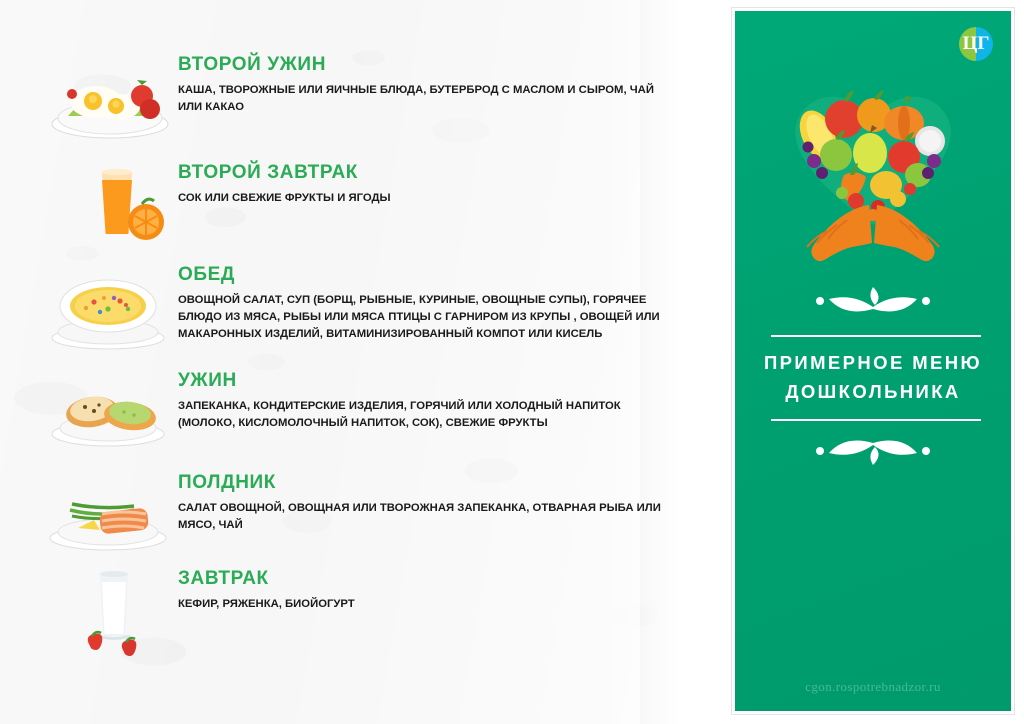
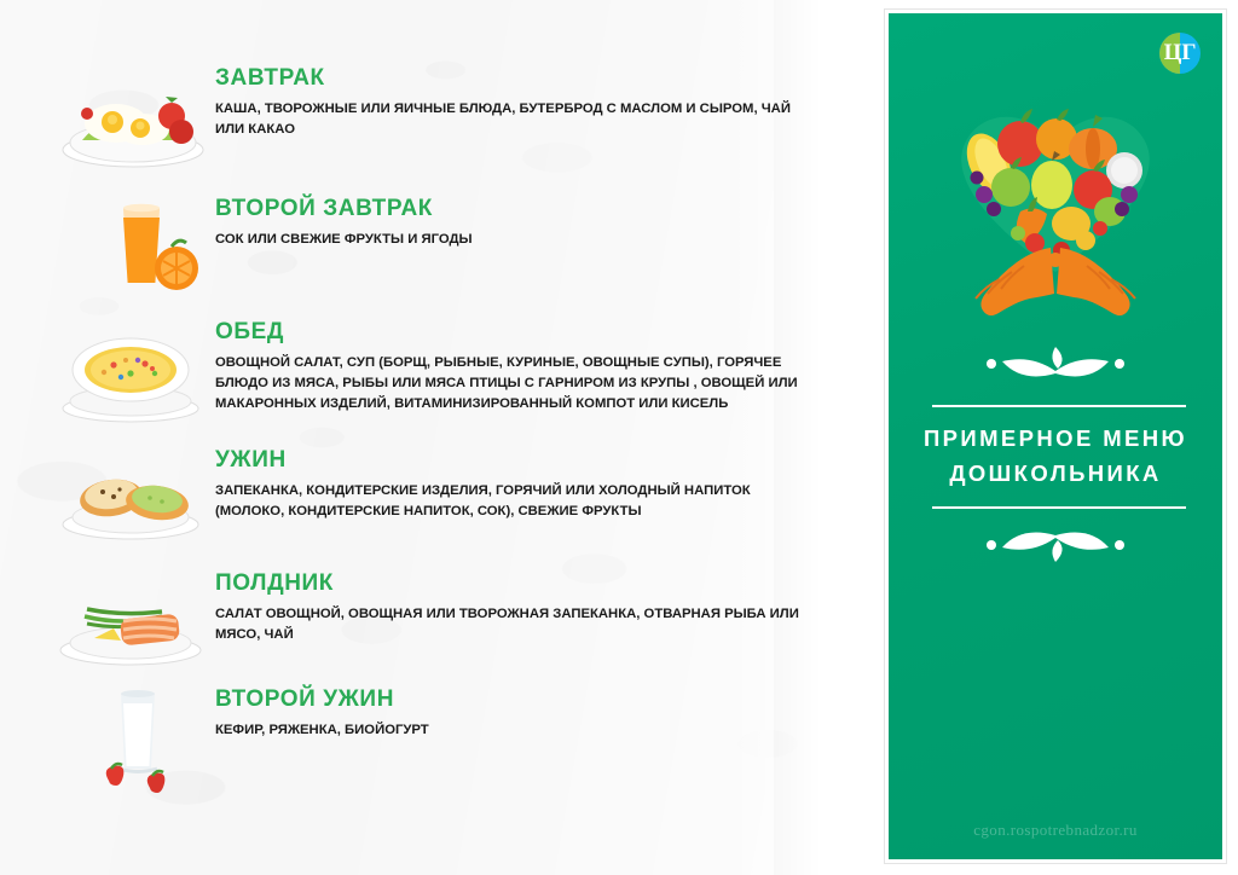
- ВТОРОЙ УЖИН
+ ЗАВТРАК
  КАША, ТВОРОЖНЫЕ ИЛИ ЯИЧНЫЕ БЛЮДА, БУТЕРБРОД С МАСЛОМ И СЫРОМ, ЧАЙ ИЛИ КАКАО
  ВТОРОЙ ЗАВТРАК
  СОК ИЛИ СВЕЖИЕ ФРУКТЫ И ЯГОДЫ
  ОБЕД
  ОВОЩНОЙ САЛАТ, СУП (БОРЩ, РЫБНЫЕ, КУРИНЫЕ, ОВОЩНЫЕ СУПЫ), ГОРЯЧЕЕ БЛЮДО ИЗ МЯСА, РЫБЫ ИЛИ МЯСА ПТИЦЫ С ГАРНИРОМ ИЗ КРУПЫ , ОВОЩЕЙ ИЛИ МАКАРОННЫХ ИЗДЕЛИЙ, ВИТАМИНИЗИРОВАННЫЙ КОМПОТ ИЛИ КИСЕЛЬ
  УЖИН
- ЗАПЕКАНКА, КОНДИТЕРСКИЕ ИЗДЕЛИЯ, ГОРЯЧИЙ ИЛИ ХОЛОДНЫЙ НАПИТОК (МОЛОКО, КИСЛОМОЛОЧНЫЙ НАПИТОК, СОК), СВЕЖИЕ ФРУКТЫ
+ ЗАПЕКАНКА, КОНДИТЕРСКИЕ ИЗДЕЛИЯ, ГОРЯЧИЙ ИЛИ ХОЛОДНЫЙ НАПИТОК (МОЛОКО, КОНДИТЕРСКИЕ НАПИТОК, СОК), СВЕЖИЕ ФРУКТЫ
  ПОЛДНИК
  САЛАТ ОВОЩНОЙ, ОВОЩНАЯ ИЛИ ТВОРОЖНАЯ ЗАПЕКАНКА, ОТВАРНАЯ РЫБА ИЛИ МЯСО, ЧАЙ
- ЗАВТРАК
+ ВТОРОЙ УЖИН
  КЕФИР, РЯЖЕНКА, БИОЙОГУРТ
  ЦГ
  ПРИМЕРНОЕ МЕНЮ
  ДОШКОЛЬНИКА
  cgon.rospotrebnadzor.ru
